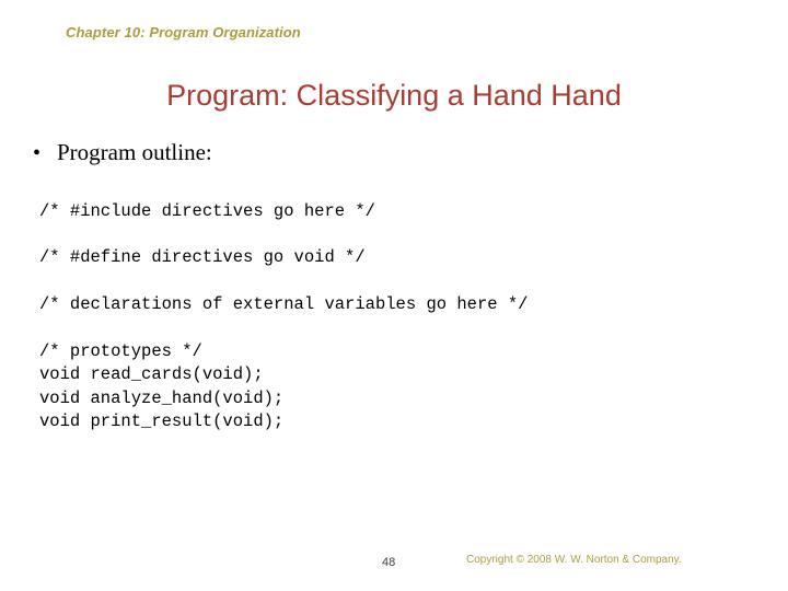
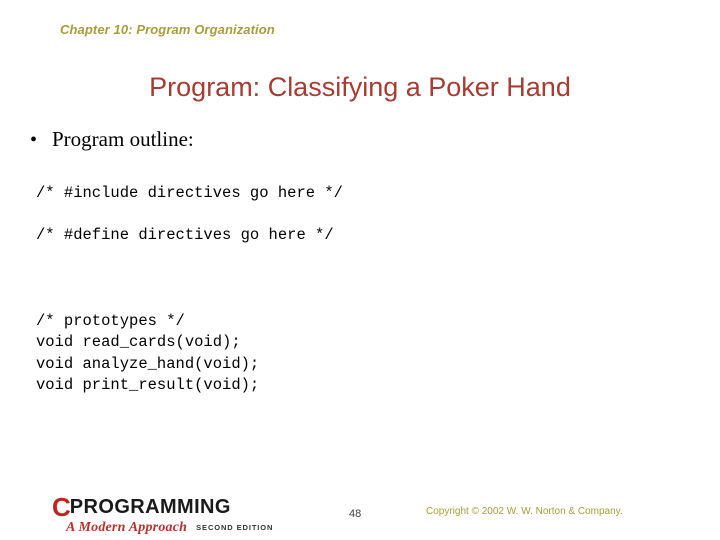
  Chapter 10: Program Organization
- Program: Classifying a Hand Hand
+ Program: Classifying a Poker Hand
  •
  Program outline:
  /* #include directives go here */
- /* #define directives go void */
+ /* #define directives go here */
- /* declarations of external variables go here */
  /* prototypes */
  void read_cards(void);
  void analyze_hand(void);
  void print_result(void);
+ CPROGRAMMING
+ A Modern Approach SECOND EDITION
  48
- Copyright © 2008 W. W. Norton & Company.
+ Copyright © 2002 W. W. Norton & Company.
